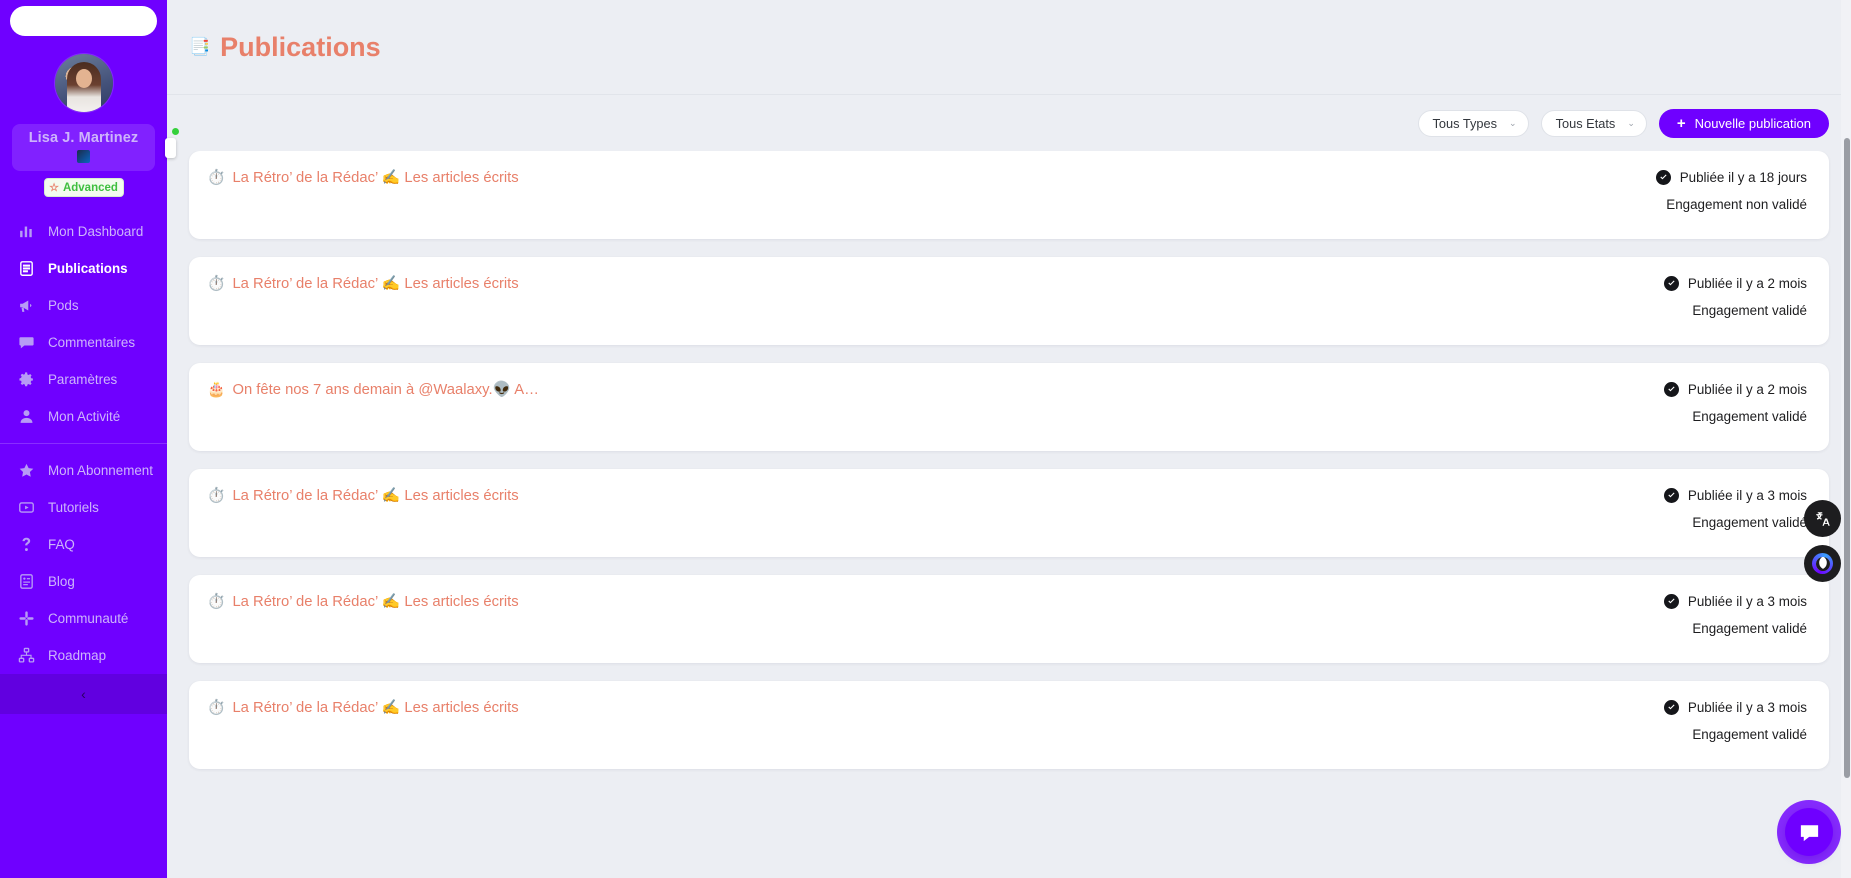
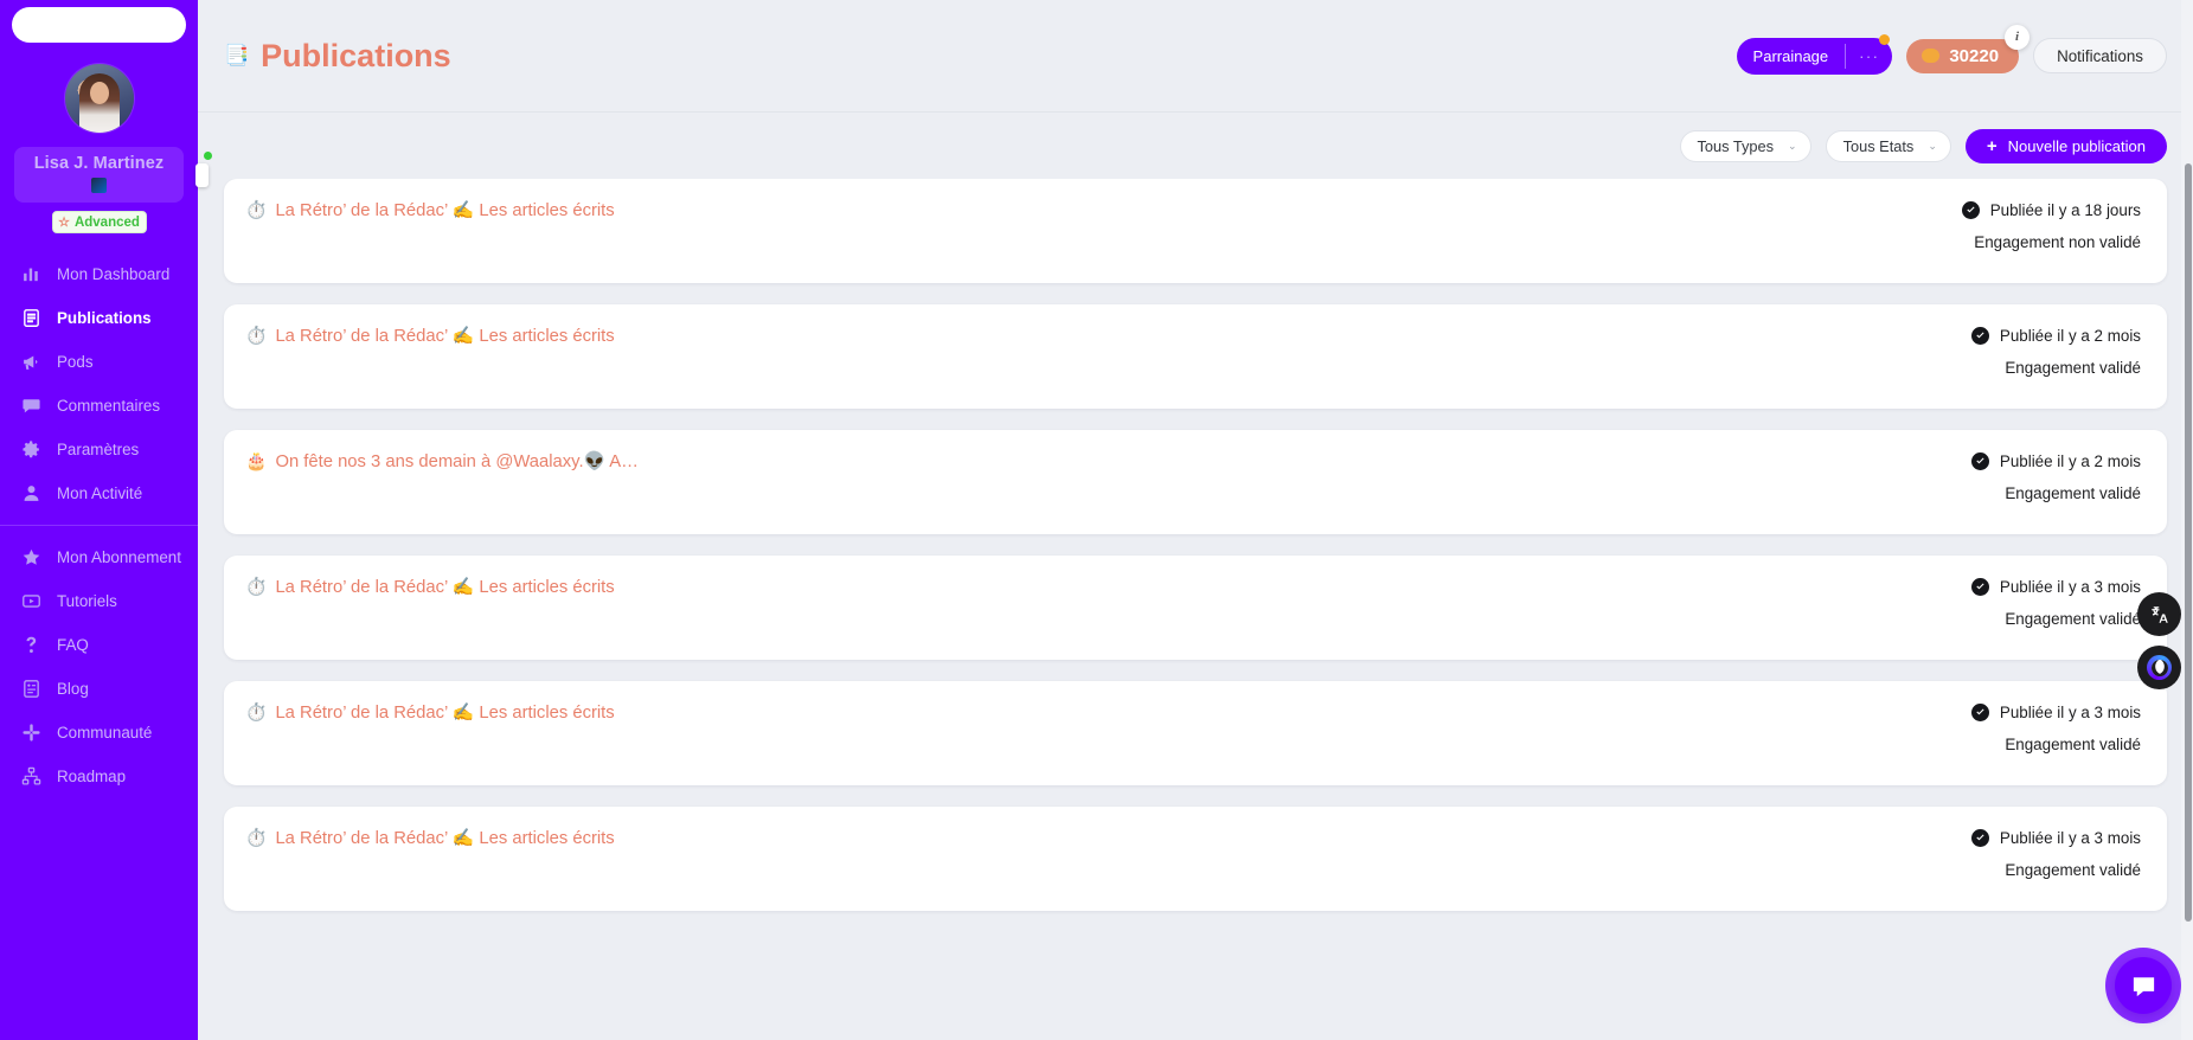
  Lisa J. Martinez
  ☆
  Advanced
  Mon Dashboard
  Publications
  Pods
  Commentaires
  Paramètres
  Mon Activité
  Mon Abonnement
  Tutoriels
  FAQ
  Blog
  Communauté
  Roadmap
- ‹
  📑
  Publications
+ Parrainage
+ ···
+ 30220
+ i
+ Notifications
  Tous Types
  ⌄
  Tous Etats
  ⌄
  +
  Nouvelle publication
  ⏱️
  La Rétro’ de la Rédac’ ✍️ Les articles écrits
  Publiée il y a 18 jours
  Engagement non validé
  ⏱️
  La Rétro’ de la Rédac’ ✍️ Les articles écrits
  Publiée il y a 2 mois
  Engagement validé
  🎂
- On fête nos 7 ans demain à @Waalaxy.👽 A…
+ On fête nos 3 ans demain à @Waalaxy.👽 A…
  Publiée il y a 2 mois
  Engagement validé
  ⏱️
  La Rétro’ de la Rédac’ ✍️ Les articles écrits
  Publiée il y a 3 mois
  Engagement validé
  ⏱️
  La Rétro’ de la Rédac’ ✍️ Les articles écrits
  Publiée il y a 3 mois
  Engagement validé
  ⏱️
  La Rétro’ de la Rédac’ ✍️ Les articles écrits
  Publiée il y a 3 mois
  Engagement validé
